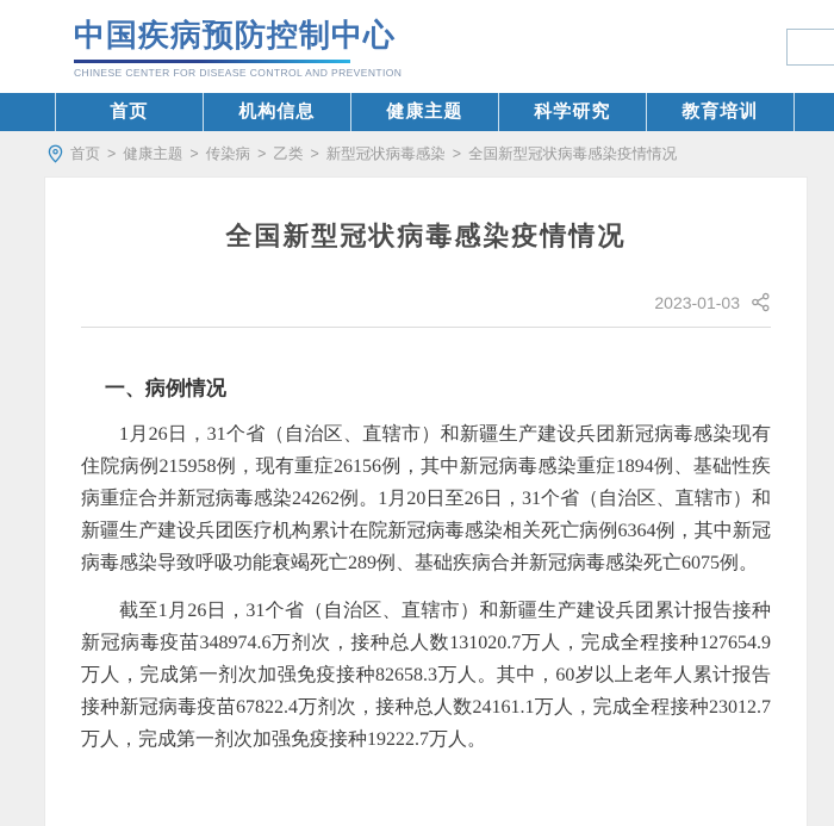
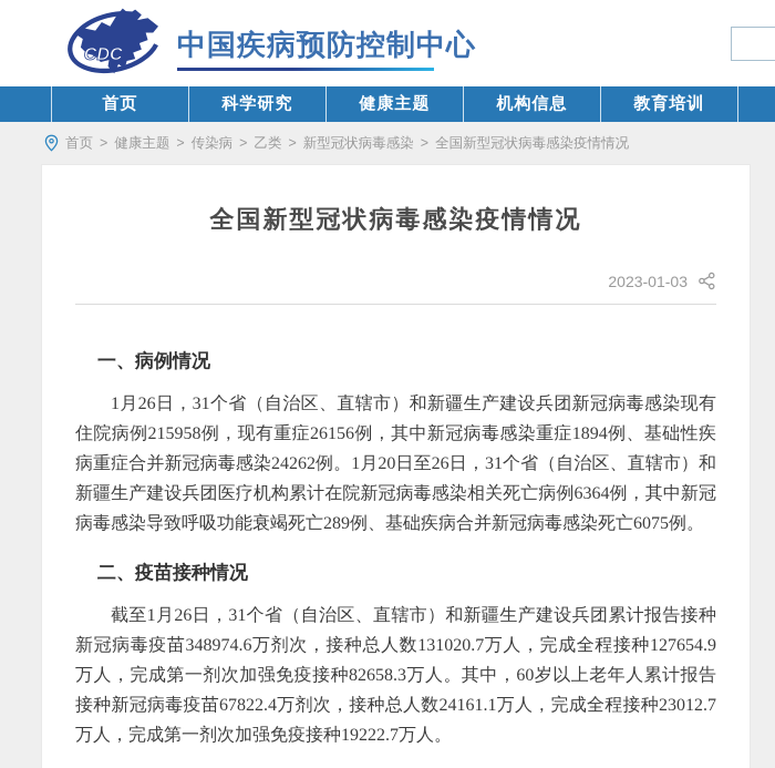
+ CDC
  中国疾病预防控制中心
- CHINESE CENTER FOR DISEASE CONTROL AND PREVENTION
  首页
- 机构信息
+ 科学研究
  健康主题
- 科学研究
+ 机构信息
  教育培训
  首页 > 健康主题 > 传染病 > 乙类 > 新型冠状病毒感染 > 全国新型冠状病毒感染疫情情况
  全国新型冠状病毒感染疫情情况
  2023-01-03
  一、病例情况
  1月26日，31个省（自治区、直辖市）和新疆生产建设兵团新冠病毒感染现有住院病例215958例，现有重症26156例，其中新冠病毒感染重症1894例、基础性疾病重症合并新冠病毒感染24262例。1月20日至26日，31个省（自治区、直辖市）和新疆生产建设兵团医疗机构累计在院新冠病毒感染相关死亡病例6364例，其中新冠病毒感染导致呼吸功能衰竭死亡289例、基础疾病合并新冠病毒感染死亡6075例。
+ 二、疫苗接种情况
  截至1月26日，31个省（自治区、直辖市）和新疆生产建设兵团累计报告接种新冠病毒疫苗348974.6万剂次，接种总人数131020.7万人，完成全程接种127654.9万人，完成第一剂次加强免疫接种82658.3万人。其中，60岁以上老年人累计报告接种新冠病毒疫苗67822.4万剂次，接种总人数24161.1万人，完成全程接种23012.7万人，完成第一剂次加强免疫接种19222.7万人。
